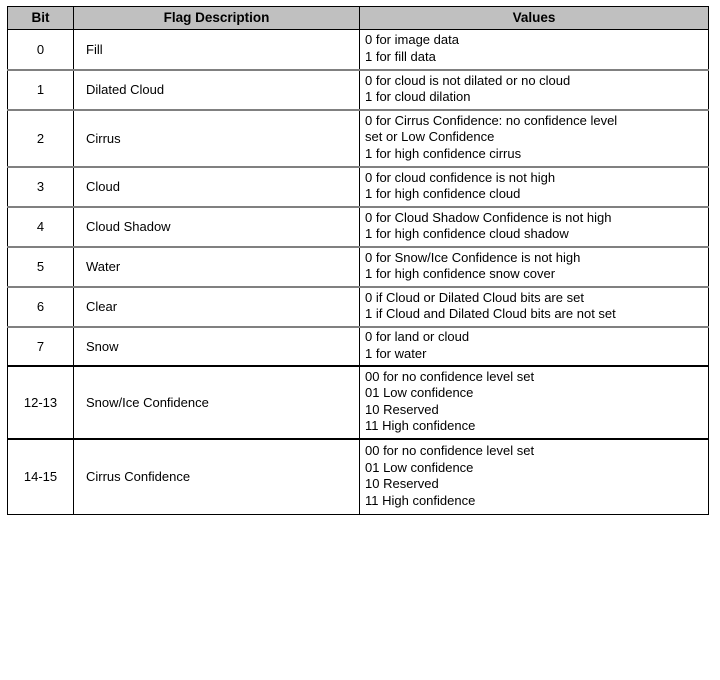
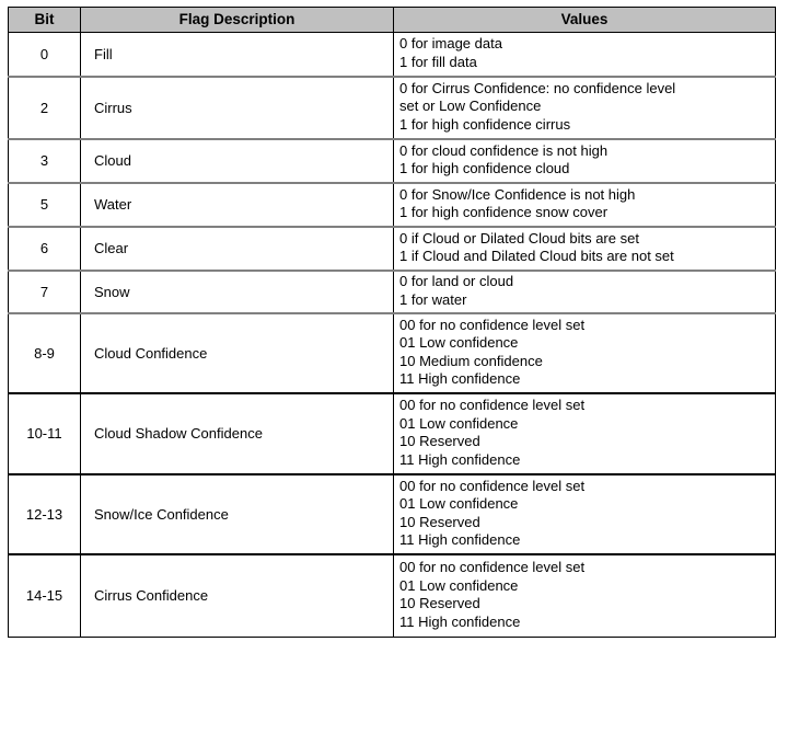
  Bit	Flag Description	Values
  0	Fill	0 for image data1 for fill data
- 1	Dilated Cloud	0 for cloud is not dilated or no cloud1 for cloud dilation
  2	Cirrus	0 for Cirrus Confidence: no confidence levelset or Low Confidence1 for high confidence cirrus
  3	Cloud	0 for cloud confidence is not high1 for high confidence cloud
- 4	Cloud Shadow	0 for Cloud Shadow Confidence is not high1 for high confidence cloud shadow
  5	Water	0 for Snow/Ice Confidence is not high1 for high confidence snow cover
  6	Clear	0 if Cloud or Dilated Cloud bits are set1 if Cloud and Dilated Cloud bits are not set
  7	Snow	0 for land or cloud1 for water
+ 8-9	Cloud Confidence	00 for no confidence level set01 Low confidence10 Medium confidence11 High confidence
+ 10-11	Cloud Shadow Confidence	00 for no confidence level set01 Low confidence10 Reserved11 High confidence
  12-13	Snow/Ice Confidence	00 for no confidence level set01 Low confidence10 Reserved11 High confidence
  14-15	Cirrus Confidence	00 for no confidence level set01 Low confidence10 Reserved11 High confidence
